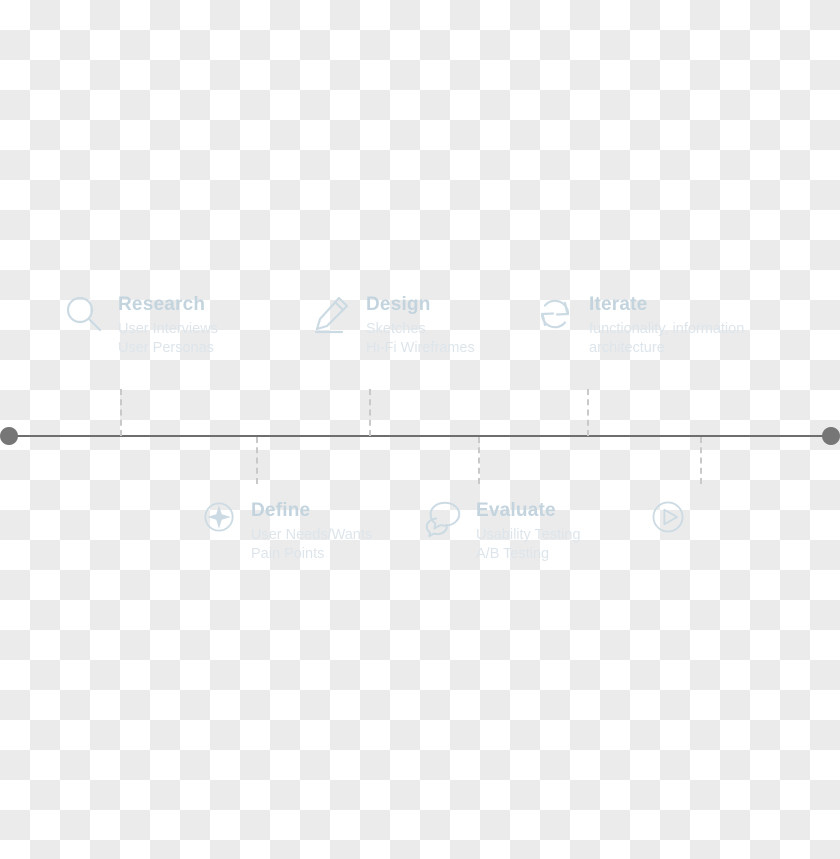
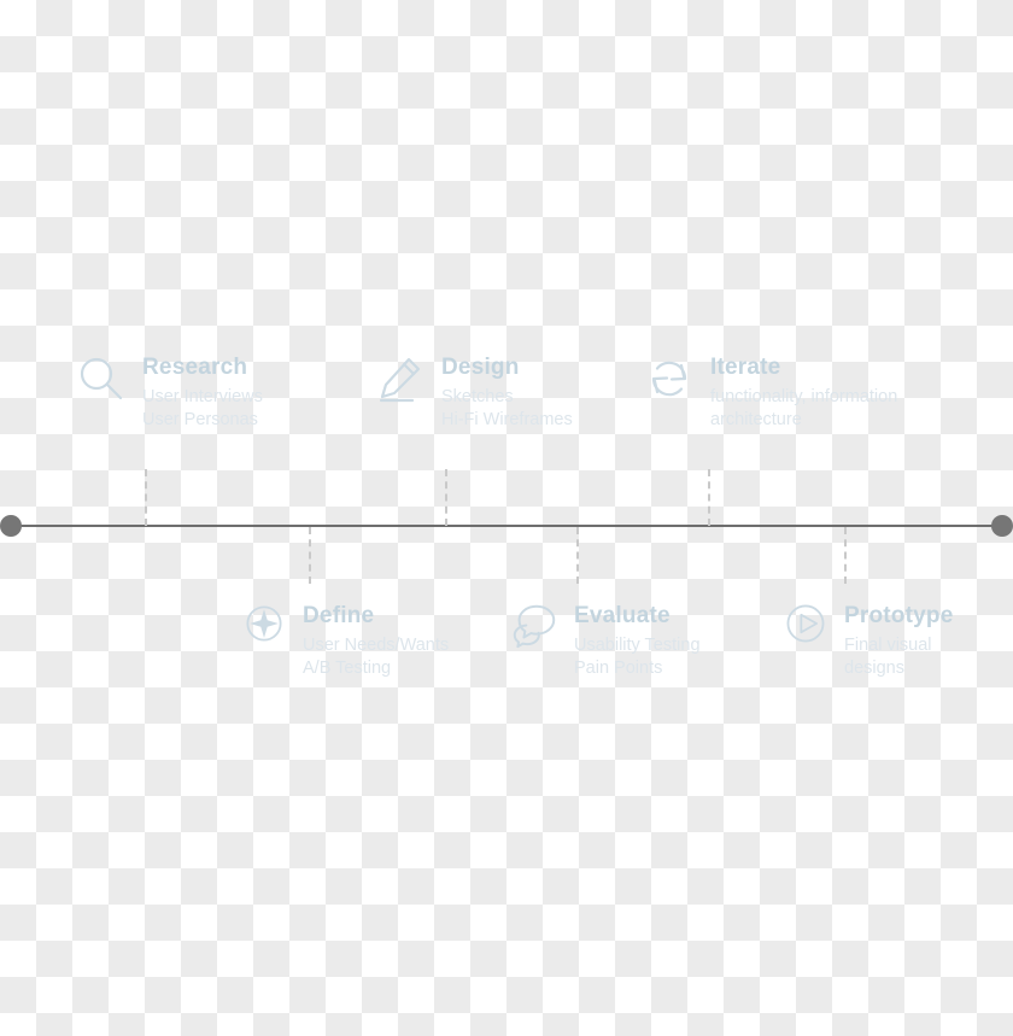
  Research
  User Interviews
  User Personas
  Design
  Sketches
  Hi-Fi Wireframes
  Iterate
  functionality, information
  architecture
  Define
  User Needs/Wants
- Pain Points
+ A/B Testing
  Evaluate
  Usability Testing
- A/B Testing
+ Pain Points
+ Prototype
+ Final visual
+ designs
